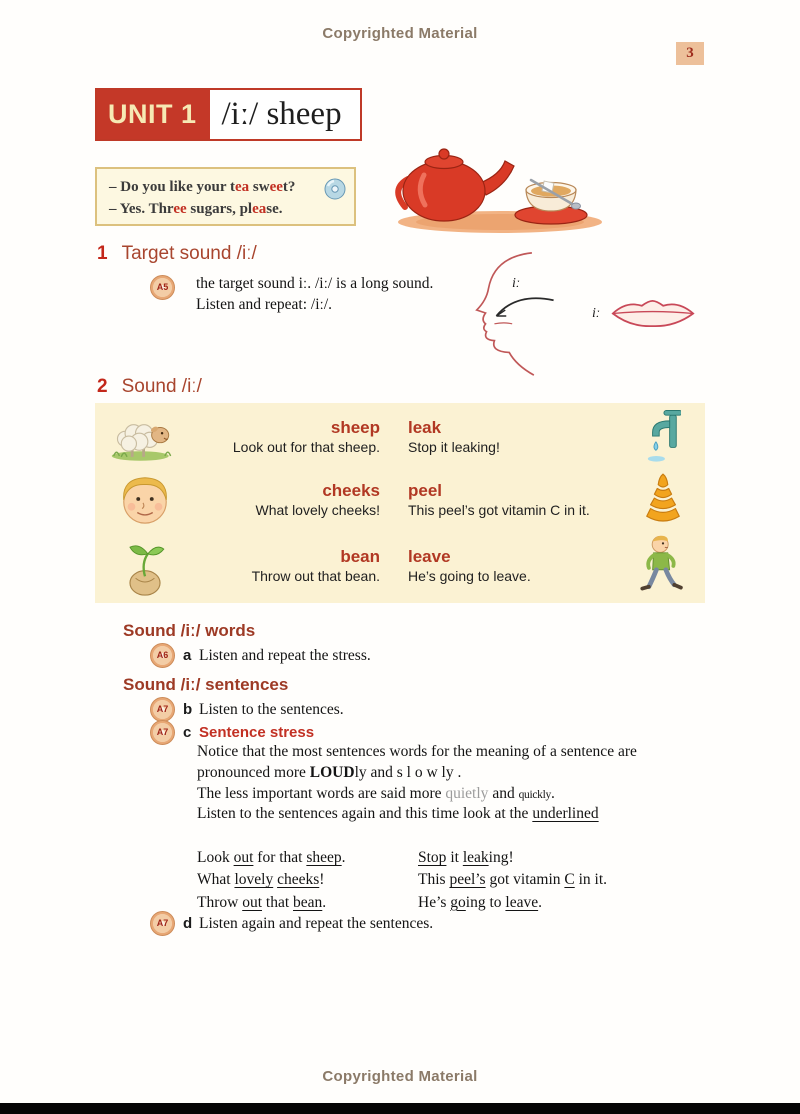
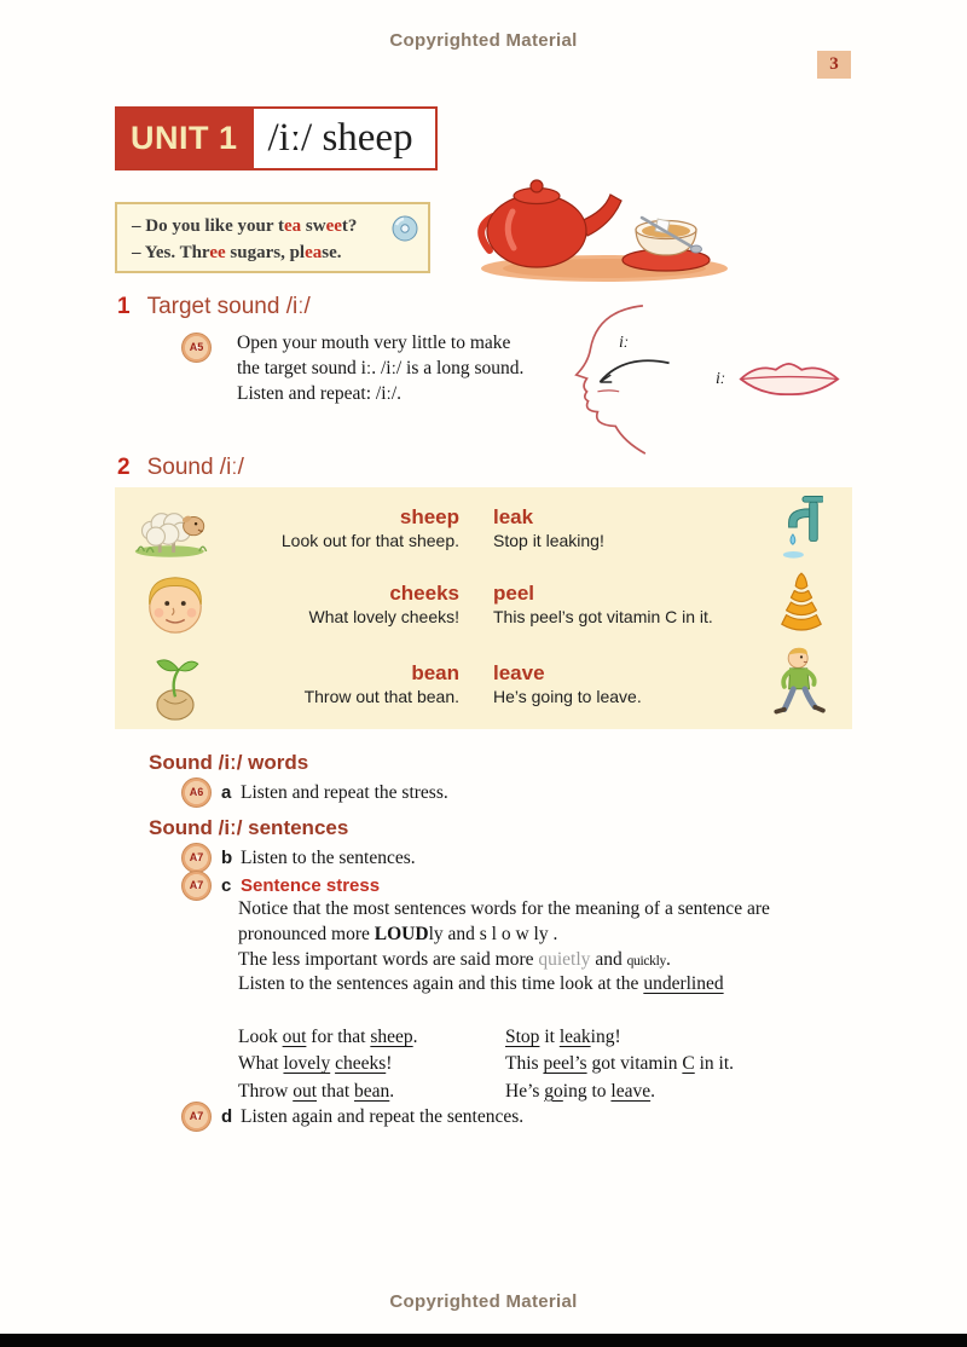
  Copyrighted Material
  3
  UNIT 1
  /iː/ sheep
  – Do you like your tea sweet?
  – Yes. Three sugars, please.
  1
  Target sound /iː/
  A5
+ Open your mouth very little to make
  the target sound iː. /iː/ is a long sound.
  Listen and repeat: /iː/.
  iː
  iː
  2
  Sound /iː/
  sheep
  Look out for that sheep.
  leak
  Stop it leaking!
  cheeks
  What lovely cheeks!
  peel
  This peel’s got vitamin C in it.
  bean
  Throw out that bean.
  leave
  He’s going to leave.
  Sound /iː/ words
  A6
  a
  Listen and repeat the stress.
  Sound /iː/ sentences
  A7
  b
  Listen to the sentences.
  A7
  c
  Sentence stress
  Notice that the most sentences words for the meaning of a sentence are
  pronounced more LOUDly and s l o w ly .
  The less important words are said more quietly and quickly.
  Listen to the sentences again and this time look at the underlined
  Look out for that sheep.
  Stop it leaking!
  What lovely cheeks!
  This peel’s got vitamin C in it.
  Throw out that bean.
  He’s going to leave.
  A7
  d
  Listen again and repeat the sentences.
  Copyrighted Material
